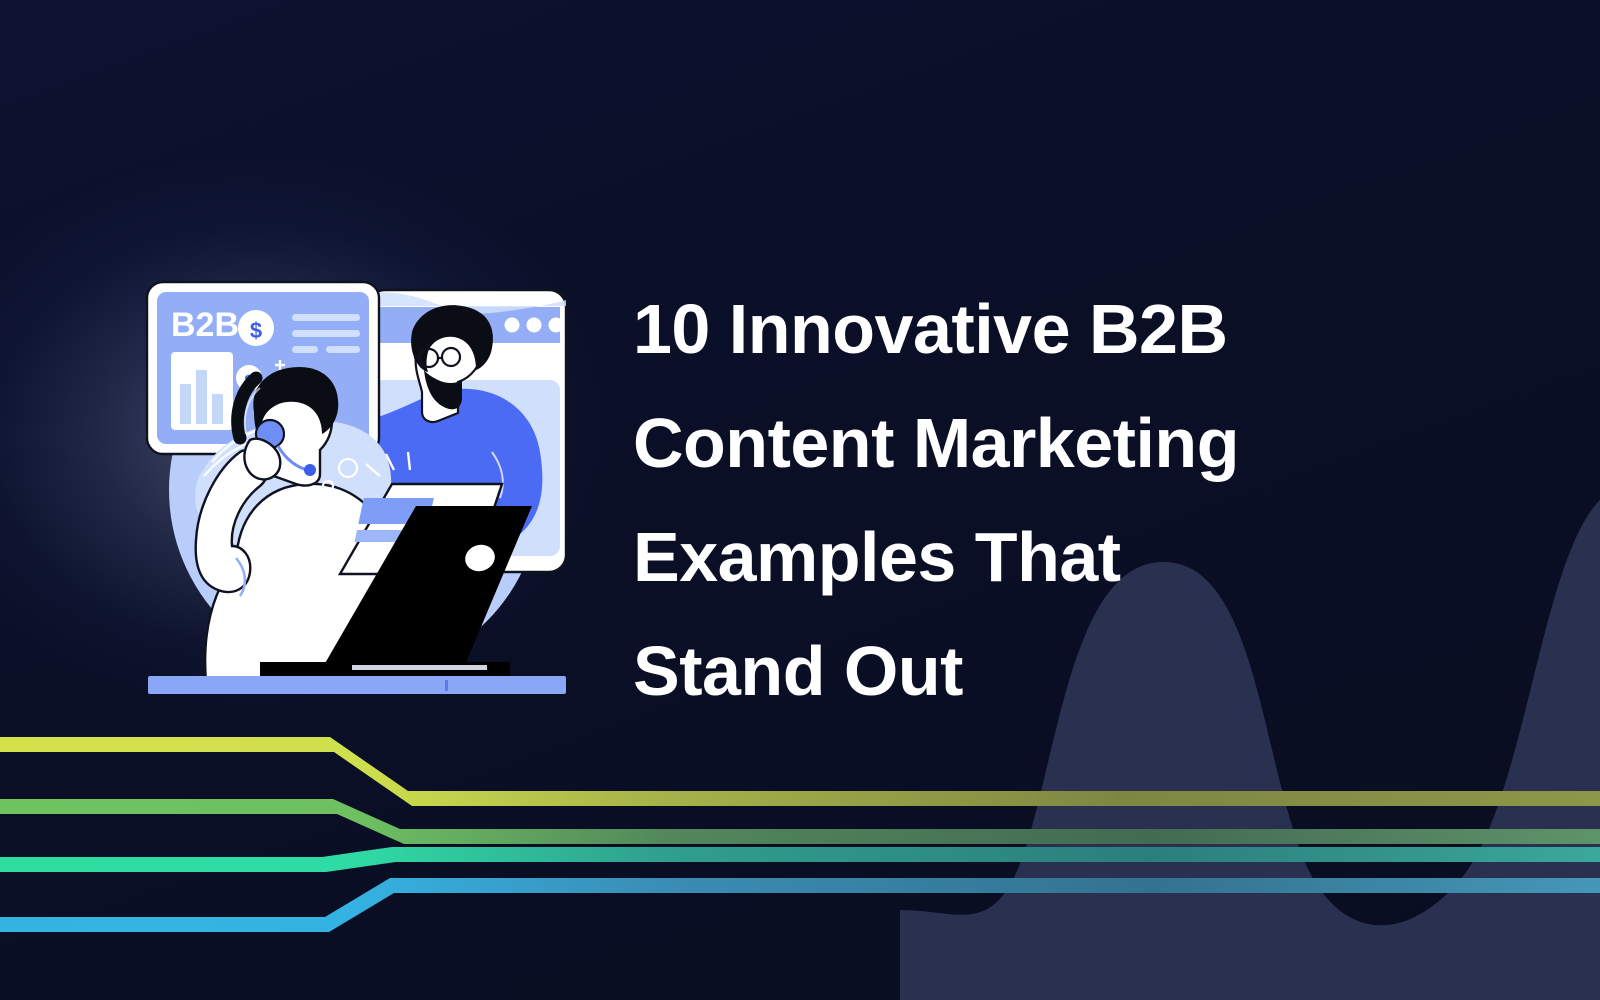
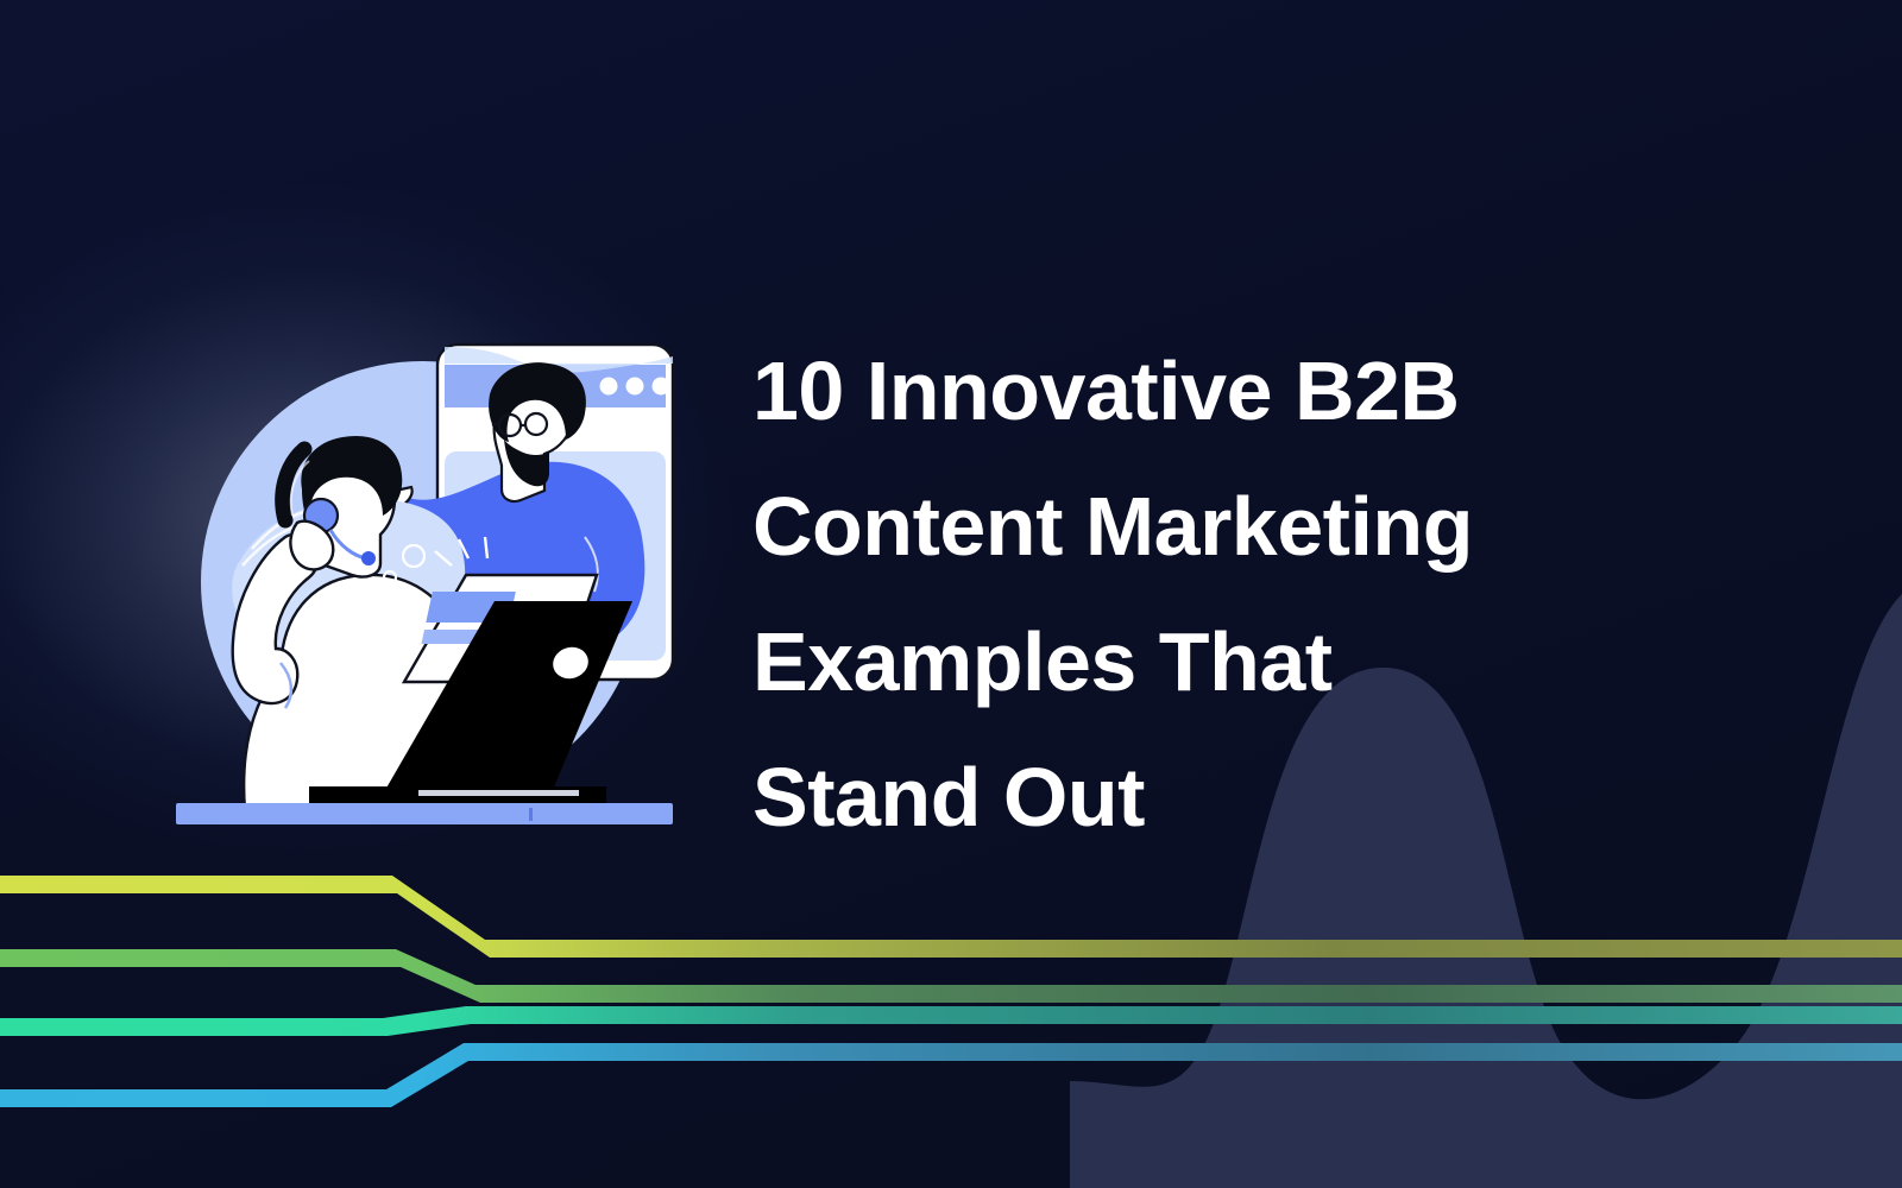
- B2B
- $
  10 Innovative B2B
  Content Marketing
  Examples That
  Stand Out
